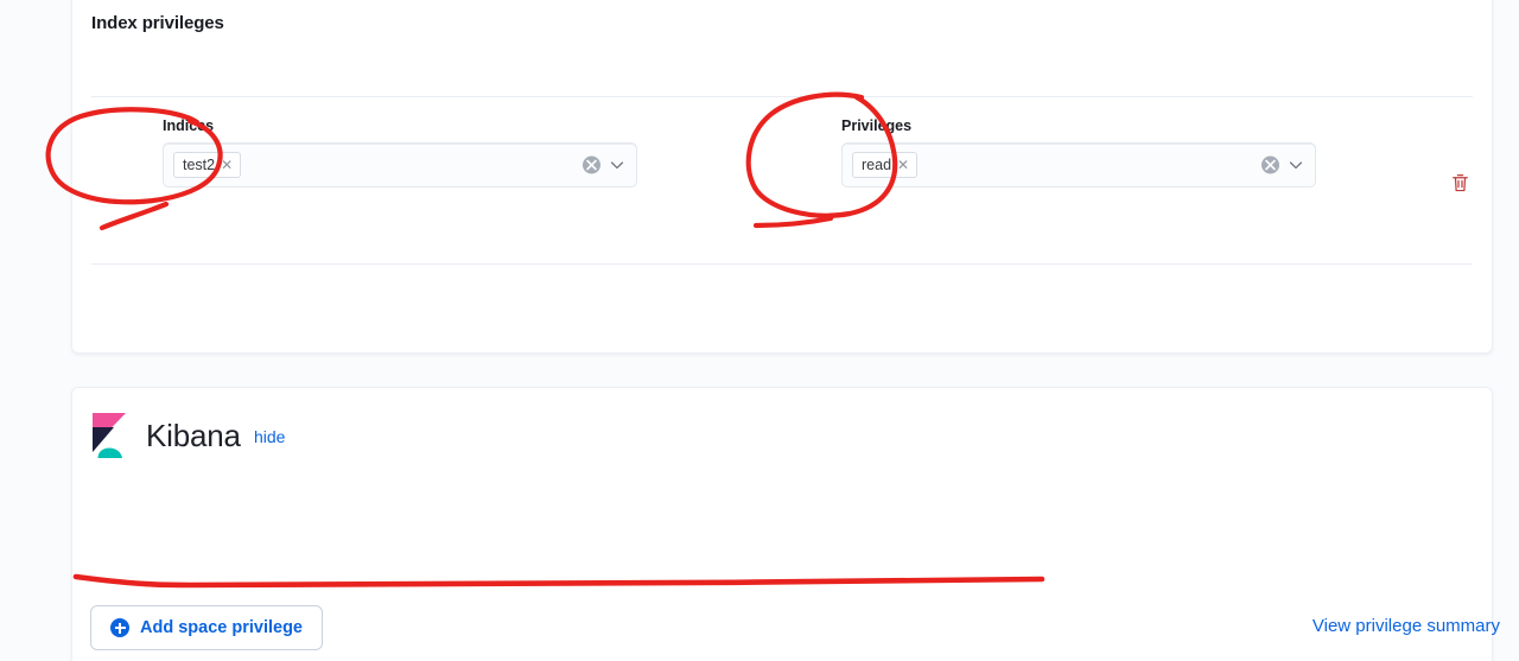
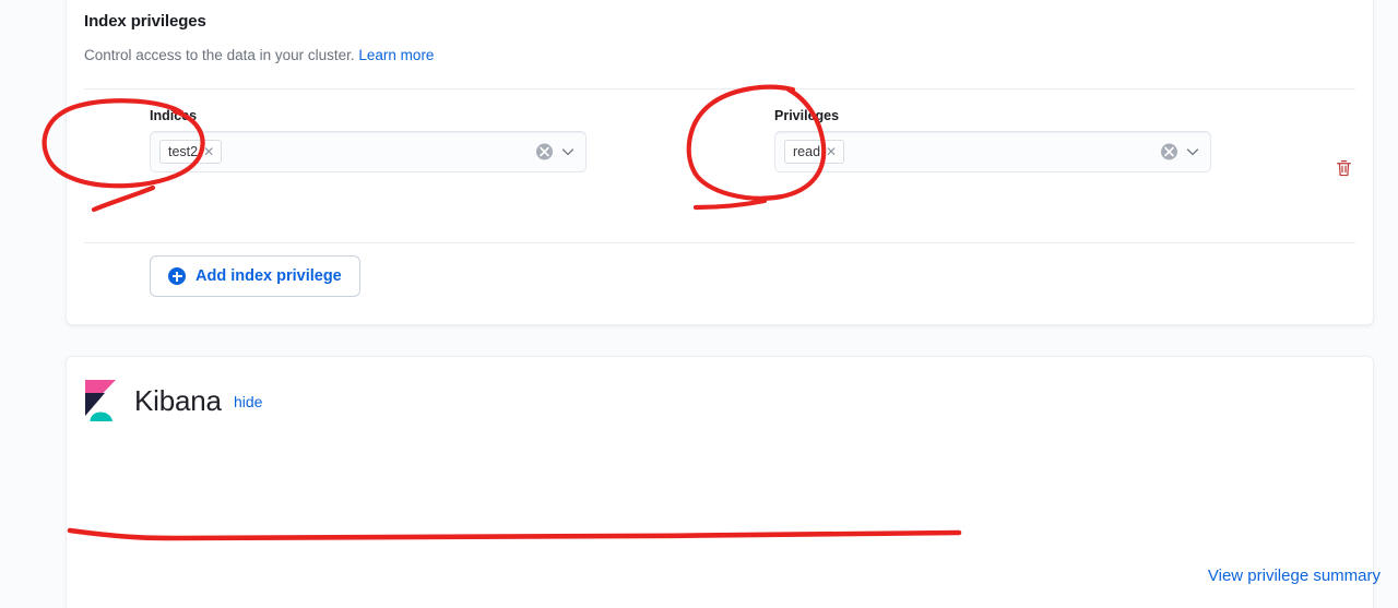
  Index privileges
+ Control access to the data in your cluster. Learn more
  Indics
  test2
  ✕
  Privilges
  read
  ✕
+ Add index privilege
  Kibana
  hide
- Add space privilege
  View privilege summary
